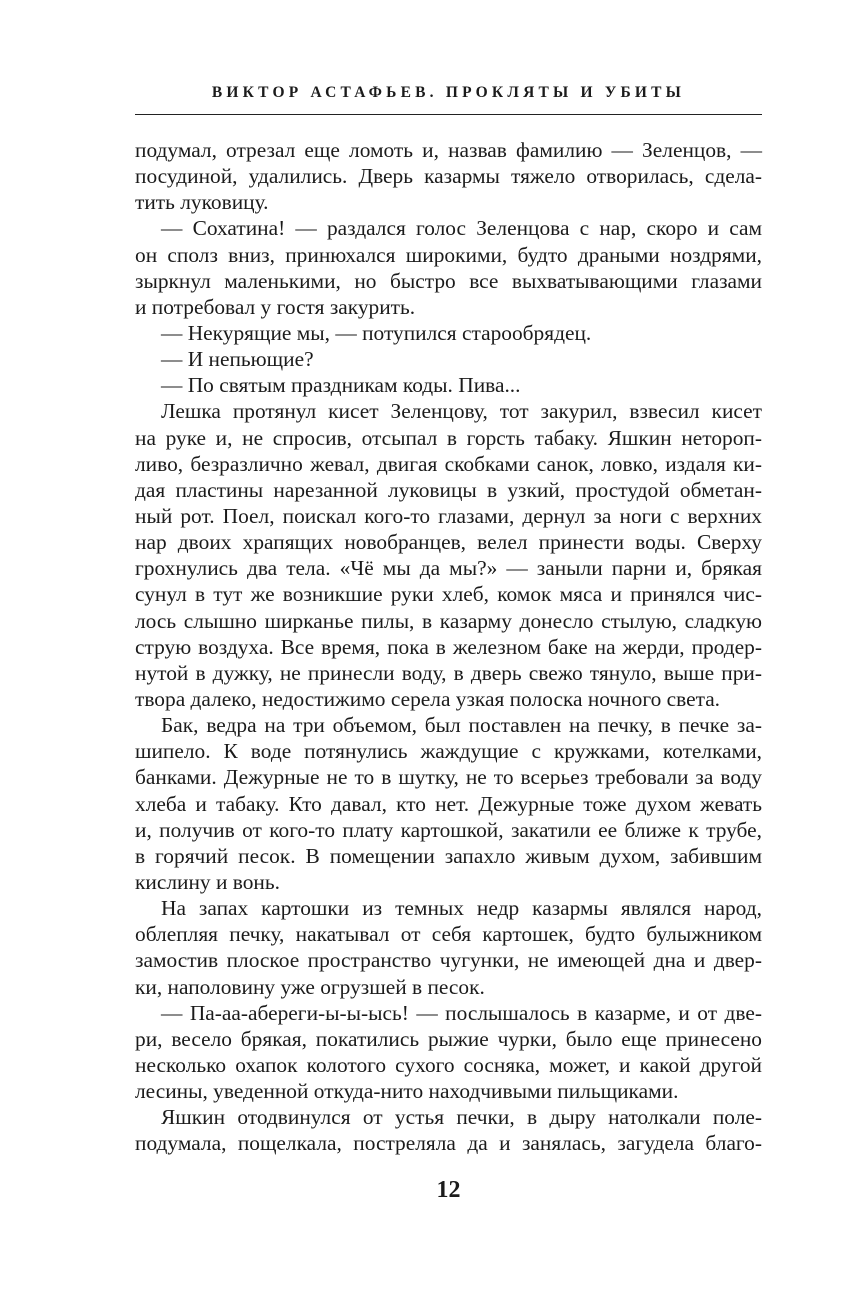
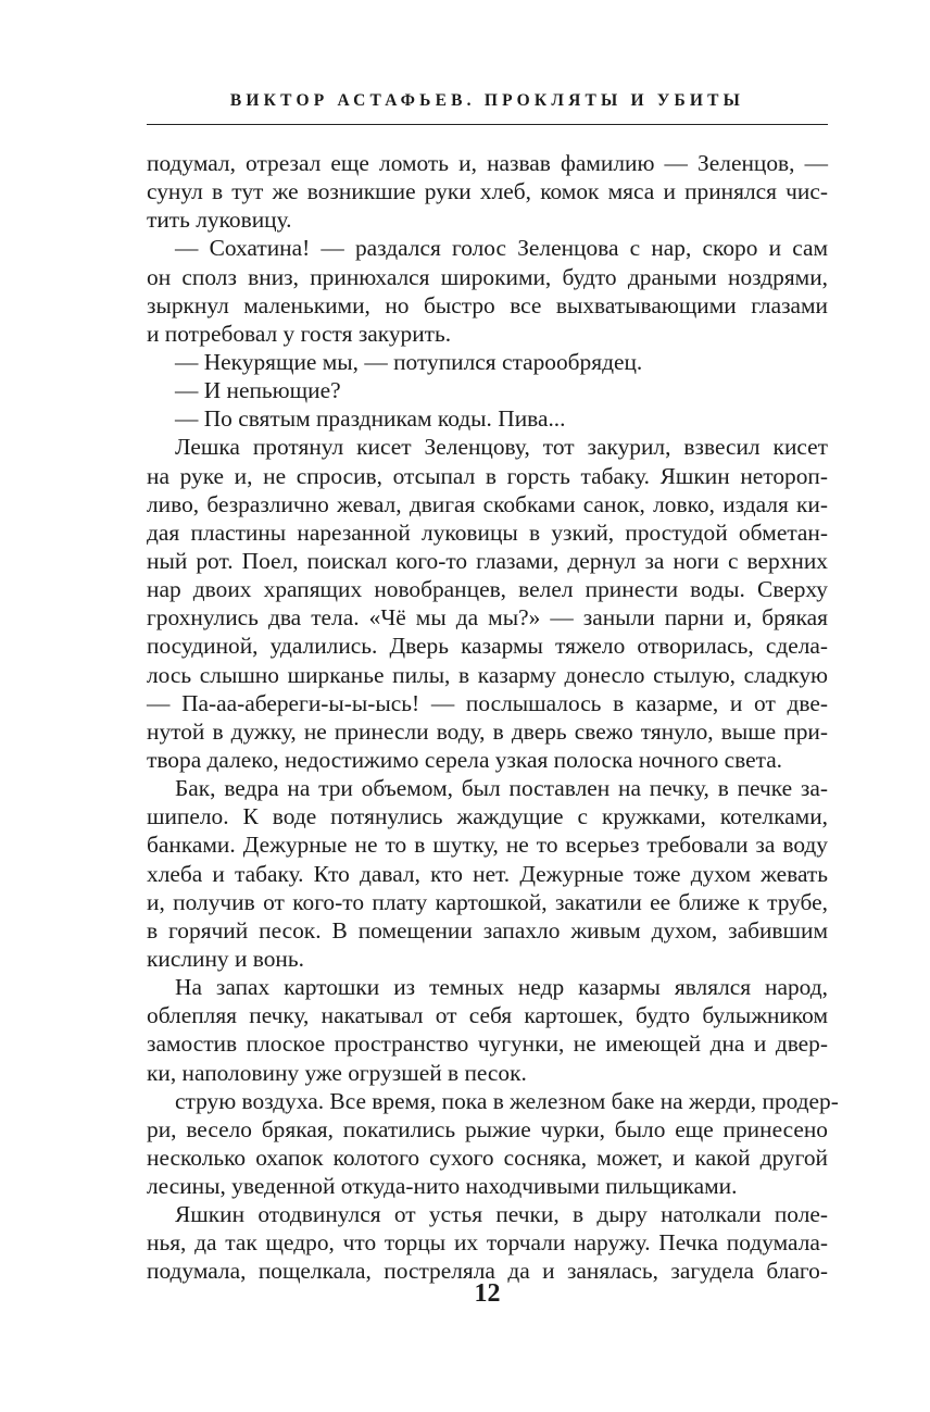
  ВИКТОР АСТАФЬЕВ. ПРОКЛЯТЫ И УБИТЫ
  подумал, отрезал еще ломоть и, назвав фамилию — Зеленцов, —
- посудиной, удалились. Дверь казармы тяжело отворилась, сдела-
+ сунул в тут же возникшие руки хлеб, комок мяса и принялся чис-
  тить луковицу.
  — Сохатина! — раздался голос Зеленцова с нар, скоро и сам
  он сполз вниз, принюхался широкими, будто драными ноздрями,
  зыркнул маленькими, но быстро все выхватывающими глазами
  и потребовал у гостя закурить.
  — Некурящие мы, — потупился старообрядец.
  — И непьющие?
  — По святым праздникам коды. Пива...
  Лешка протянул кисет Зеленцову, тот закурил, взвесил кисет
  на руке и, не спросив, отсыпал в горсть табаку. Яшкин нетороп-
  ливо, безразлично жевал, двигая скобками санок, ловко, издаля ки-
  дая пластины нарезанной луковицы в узкий, простудой обметан-
  ный рот. Поел, поискал кого-то глазами, дернул за ноги с верхних
  нар двоих храпящих новобранцев, велел принести воды. Сверху
  грохнулись два тела. «Чё мы да мы?» — заныли парни и, брякая
- сунул в тут же возникшие руки хлеб, комок мяса и принялся чис-
+ посудиной, удалились. Дверь казармы тяжело отворилась, сдела-
  лось слышно ширканье пилы, в казарму донесло стылую, сладкую
- струю воздуха. Все время, пока в железном баке на жерди, продер-
+ — Па-аа-абереги-ы-ы-ысь! — послышалось в казарме, и от две-
  нутой в дужку, не принесли воду, в дверь свежо тянуло, выше при-
  твора далеко, недостижимо серела узкая полоска ночного света.
  Бак, ведра на три объемом, был поставлен на печку, в печке за-
  шипело. К воде потянулись жаждущие с кружками, котелками,
  банками. Дежурные не то в шутку, не то всерьез требовали за воду
  хлеба и табаку. Кто давал, кто нет. Дежурные тоже духом жевать
  и, получив от кого-то плату картошкой, закатили ее ближе к трубе,
  в горячий песок. В помещении запахло живым духом, забившим
  кислину и вонь.
  На запах картошки из темных недр казармы являлся народ,
  облепляя печку, накатывал от себя картошек, будто булыжником
  замостив плоское пространство чугунки, не имеющей дна и двер-
  ки, наполовину уже огрузшей в песок.
- — Па-аа-абереги-ы-ы-ысь! — послышалось в казарме, и от две-
+ струю воздуха. Все время, пока в железном баке на жерди, продер-
  ри, весело брякая, покатились рыжие чурки, было еще принесено
  несколько охапок колотого сухого сосняка, может, и какой другой
  лесины, уведенной откуда-нито находчивыми пильщиками.
  Яшкин отодвинулся от устья печки, в дыру натолкали поле-
+ нья, да так щедро, что торцы их торчали наружу. Печка подумала-
  подумала, пощелкала, постреляла да и занялась, загудела благо-
  12
